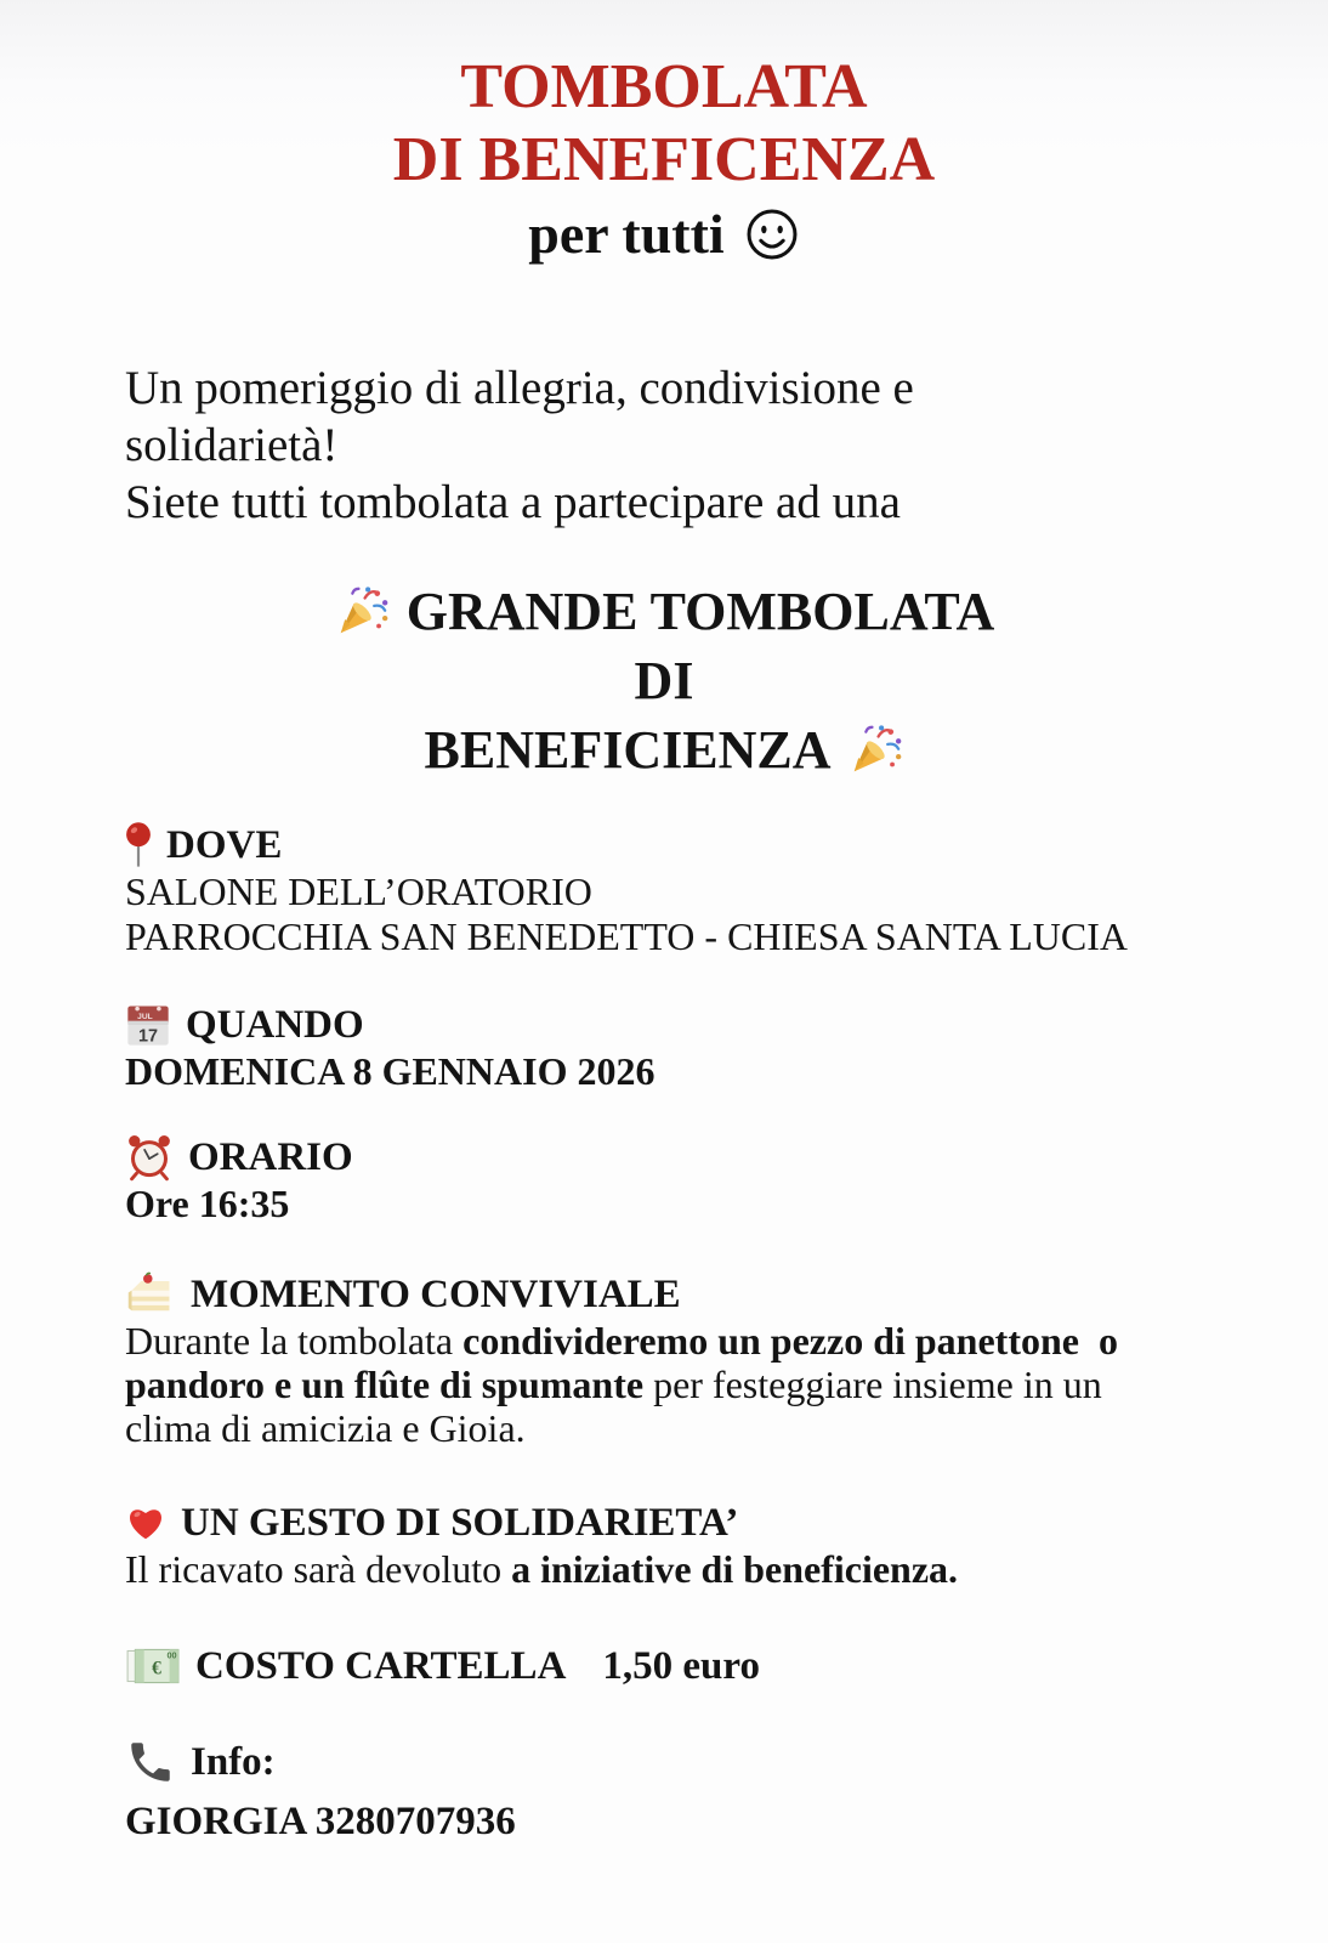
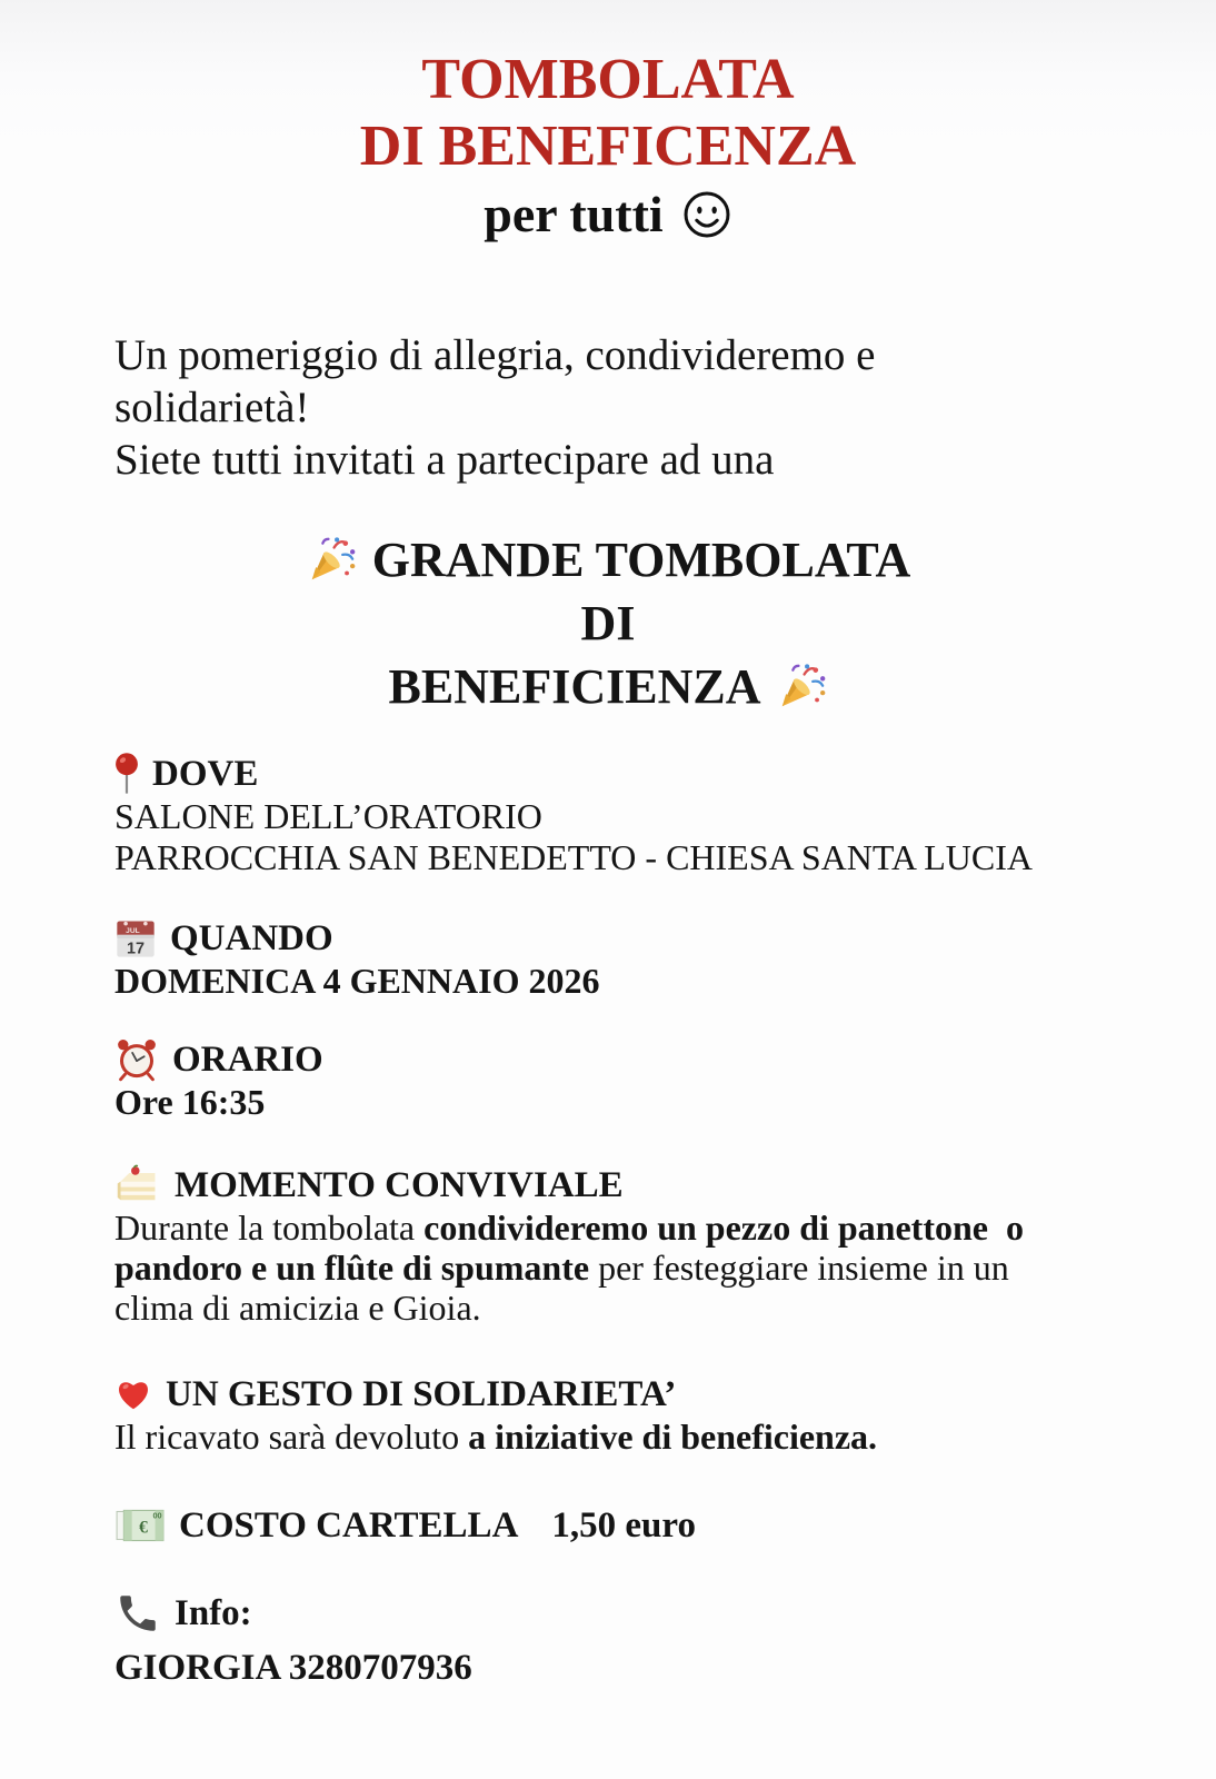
  TOMBOLATA
  DI BENEFICENZA
  per tutti
- Un pomeriggio di allegria, condivisione e
+ Un pomeriggio di allegria, condivideremo e
  solidarietà!
- Siete tutti tombolata a partecipare ad una
+ Siete tutti invitati a partecipare ad una
  GRANDE TOMBOLATA
  DI
  BENEFICIENZA
  DOVE
  SALONE DELL’ORATORIO
  PARROCCHIA SAN BENEDETTO - CHIESA SANTA LUCIA
  17
  QUANDO
- DOMENICA 8 GENNAIO 2026
+ DOMENICA 4 GENNAIO 2026
  ORARIO
  Ore 16:35
  MOMENTO CONVIVIALE
  Durante la tombolata condivideremo un pezzo di panettone o pandoro e un flûte di spumante per festeggiare insieme in un clima di amicizia e Gioia.
  UN GESTO DI SOLIDARIETA’
  Il ricavato sarà devoluto a iniziative di beneficienza.
  €
  00
  COSTO CARTELLA
  1,50 euro
  Info:
  GIORGIA 3280707936
